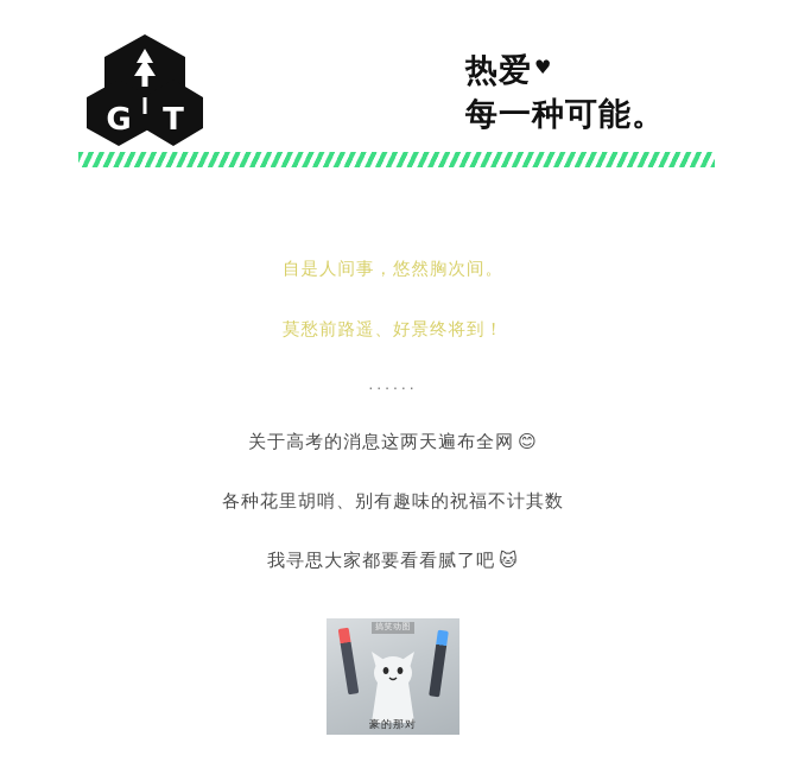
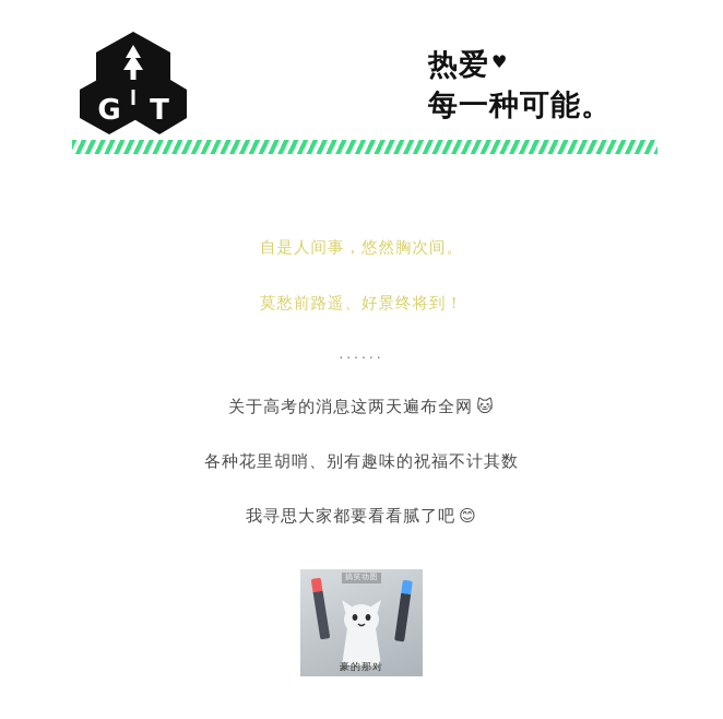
  G
  T
  热爱♥
  每一种可能。
  自是人间事，悠然胸次间。
  莫愁前路遥、好景终将到！
  ......
- 关于高考的消息这两天遍布全网 😊
+ 关于高考的消息这两天遍布全网 🐱
  各种花里胡哨、别有趣味的祝福不计其数
- 我寻思大家都要看看腻了吧 🐱
+ 我寻思大家都要看看腻了吧 😊
  豪的那对
